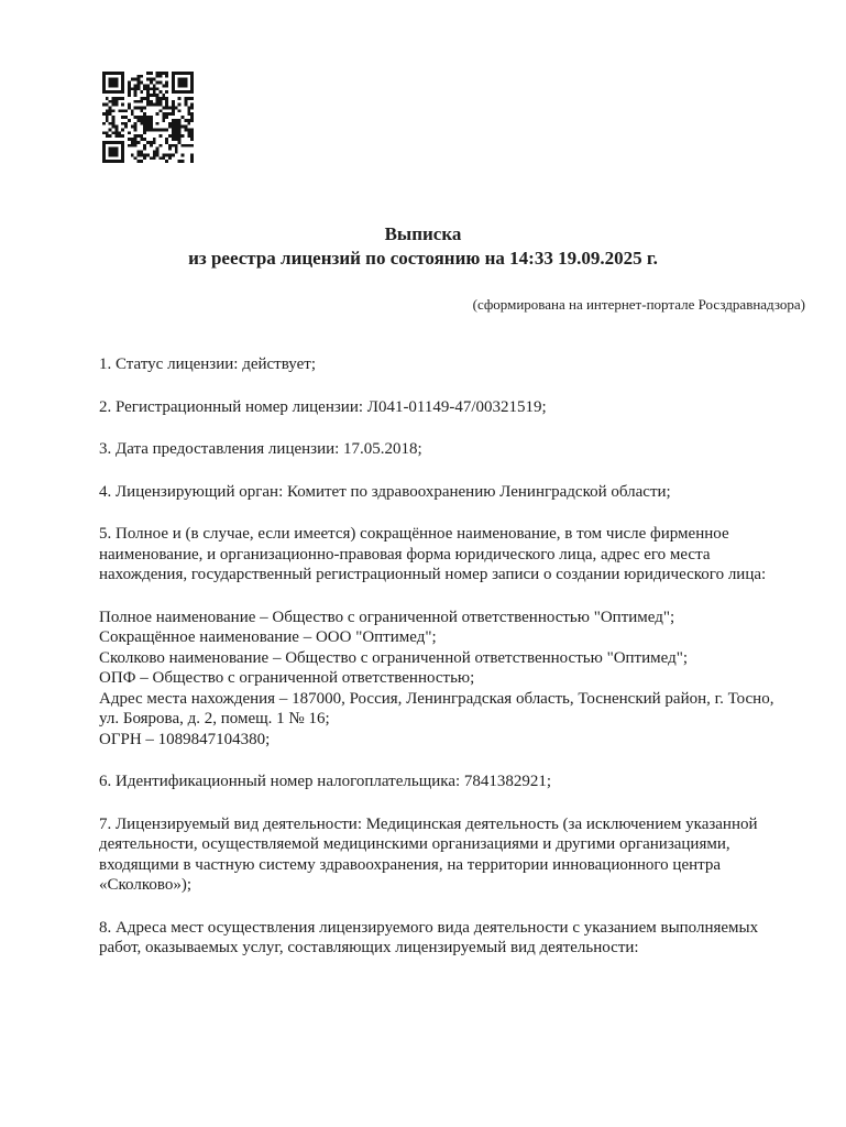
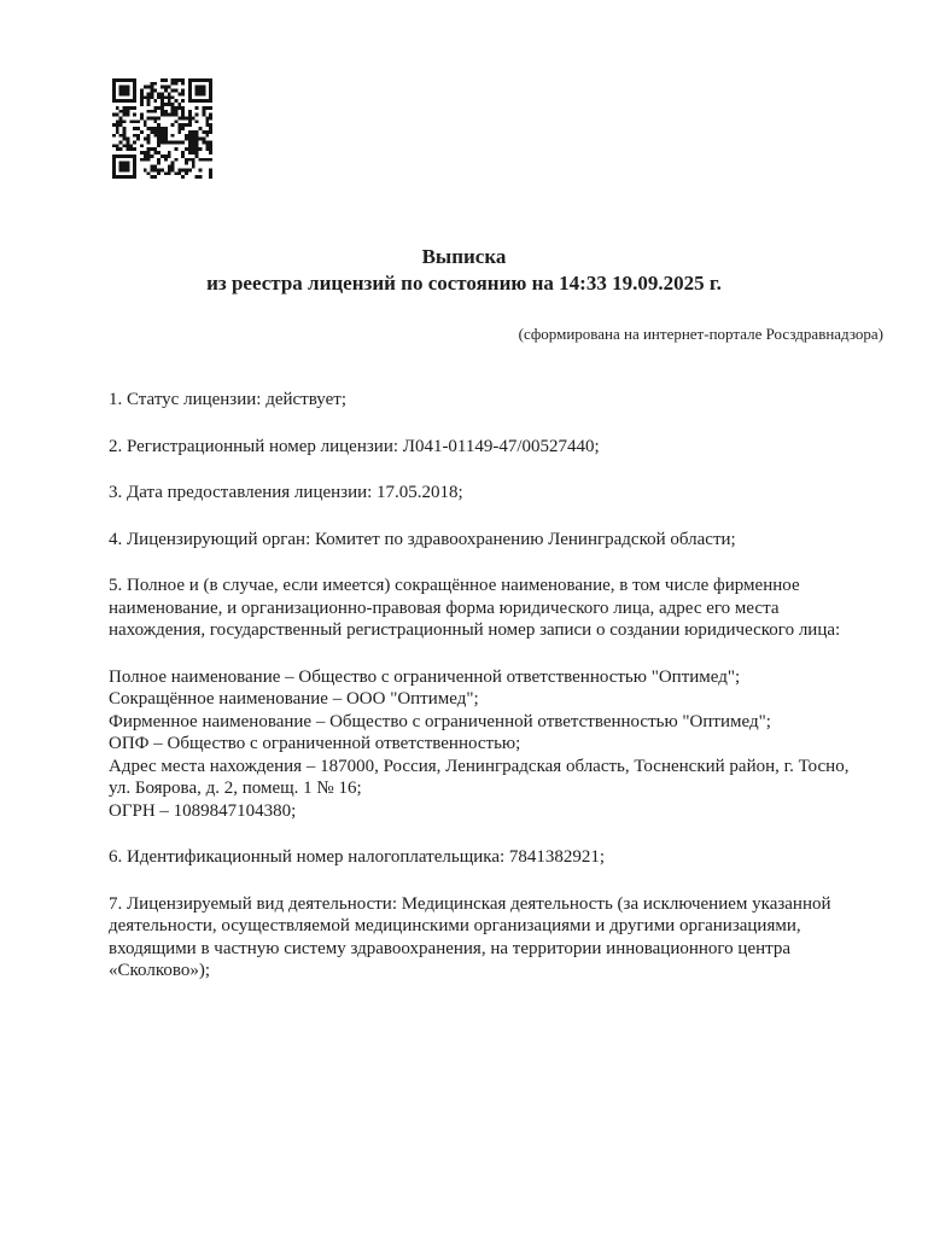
  Выписка
  из реестра лицензий по состоянию на 14:33 19.09.2025 г.
  (сформирована на интернет-портале Росздравнадзора)
  1. Статус лицензии: действует;
- 2. Регистрационный номер лицензии: Л041-01149-47/00321519;
+ 2. Регистрационный номер лицензии: Л041-01149-47/00527440;
  3. Дата предоставления лицензии: 17.05.2018;
  4. Лицензирующий орган: Комитет по здравоохранению Ленинградской области;
  5. Полное и (в случае, если имеется) сокращённое наименование, в том числе фирменное
  наименование, и организационно-правовая форма юридического лица, адрес его места
  нахождения, государственный регистрационный номер записи о создании юридического лица:
  Полное наименование – Общество с ограниченной ответственностью "Оптимед";
  Сокращённое наименование – ООО "Оптимед";
- Сколково наименование – Общество с ограниченной ответственностью "Оптимед";
+ Фирменное наименование – Общество с ограниченной ответственностью "Оптимед";
  ОПФ – Общество с ограниченной ответственностью;
  Адрес места нахождения – 187000, Россия, Ленинградская область, Тосненский район, г. Тосно,
  ул. Боярова, д. 2, помещ. 1 № 16;
  ОГРН – 1089847104380;
  6. Идентификационный номер налогоплательщика: 7841382921;
  7. Лицензируемый вид деятельности: Медицинская деятельность (за исключением указанной
  деятельности, осуществляемой медицинскими организациями и другими организациями,
  входящими в частную систему здравоохранения, на территории инновационного центра
  «Сколково»);
- 8. Адреса мест осуществления лицензируемого вида деятельности с указанием выполняемых
- работ, оказываемых услуг, составляющих лицензируемый вид деятельности:
